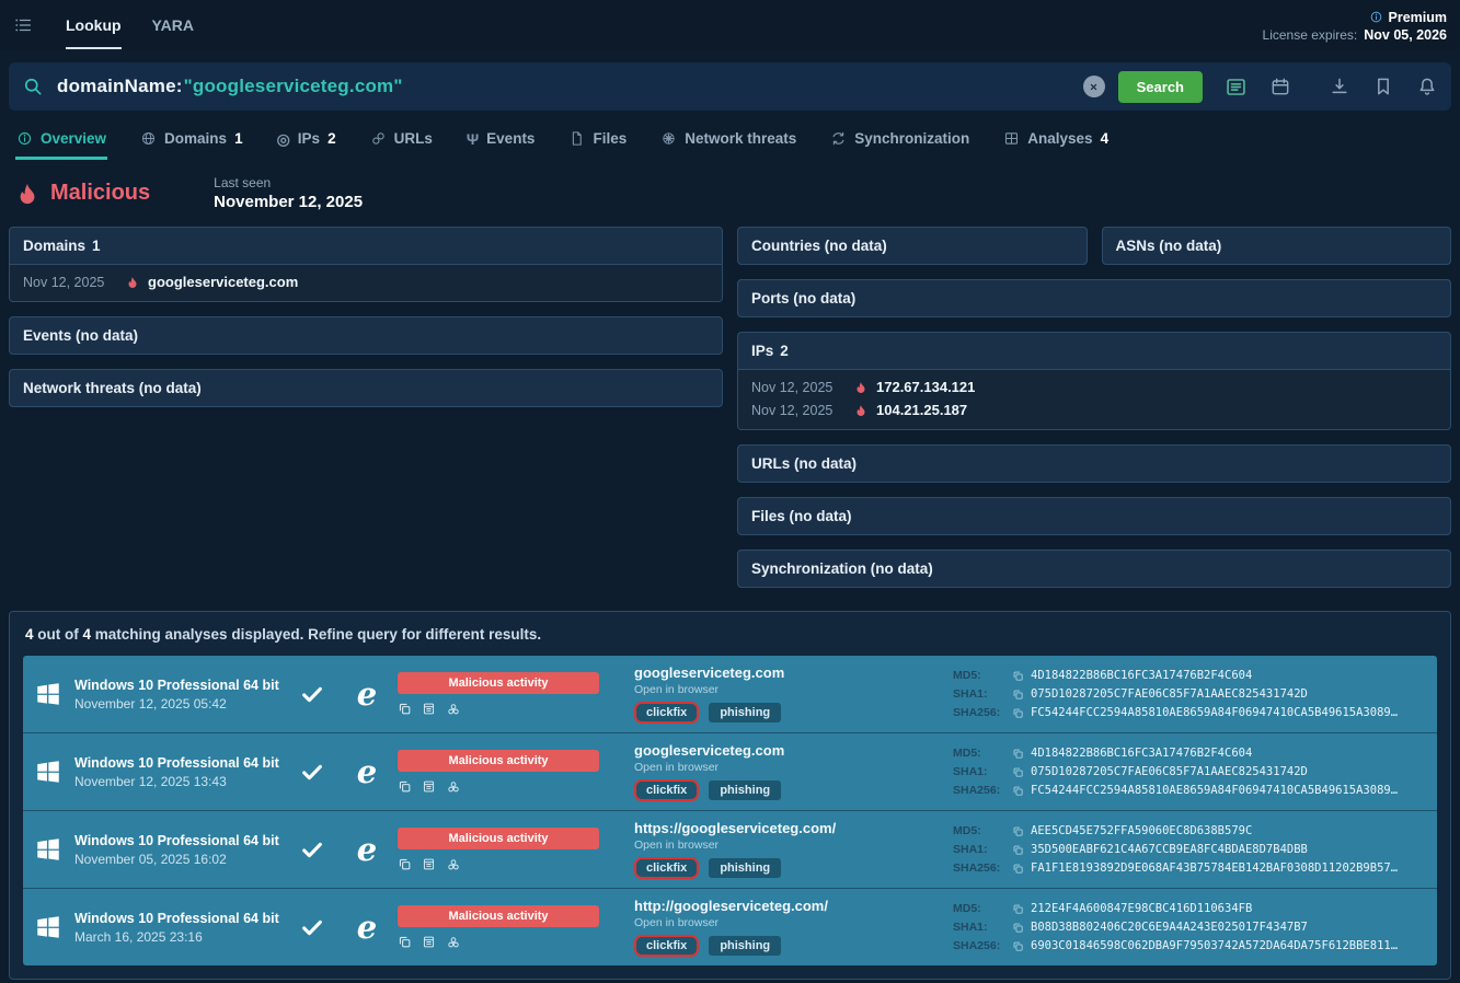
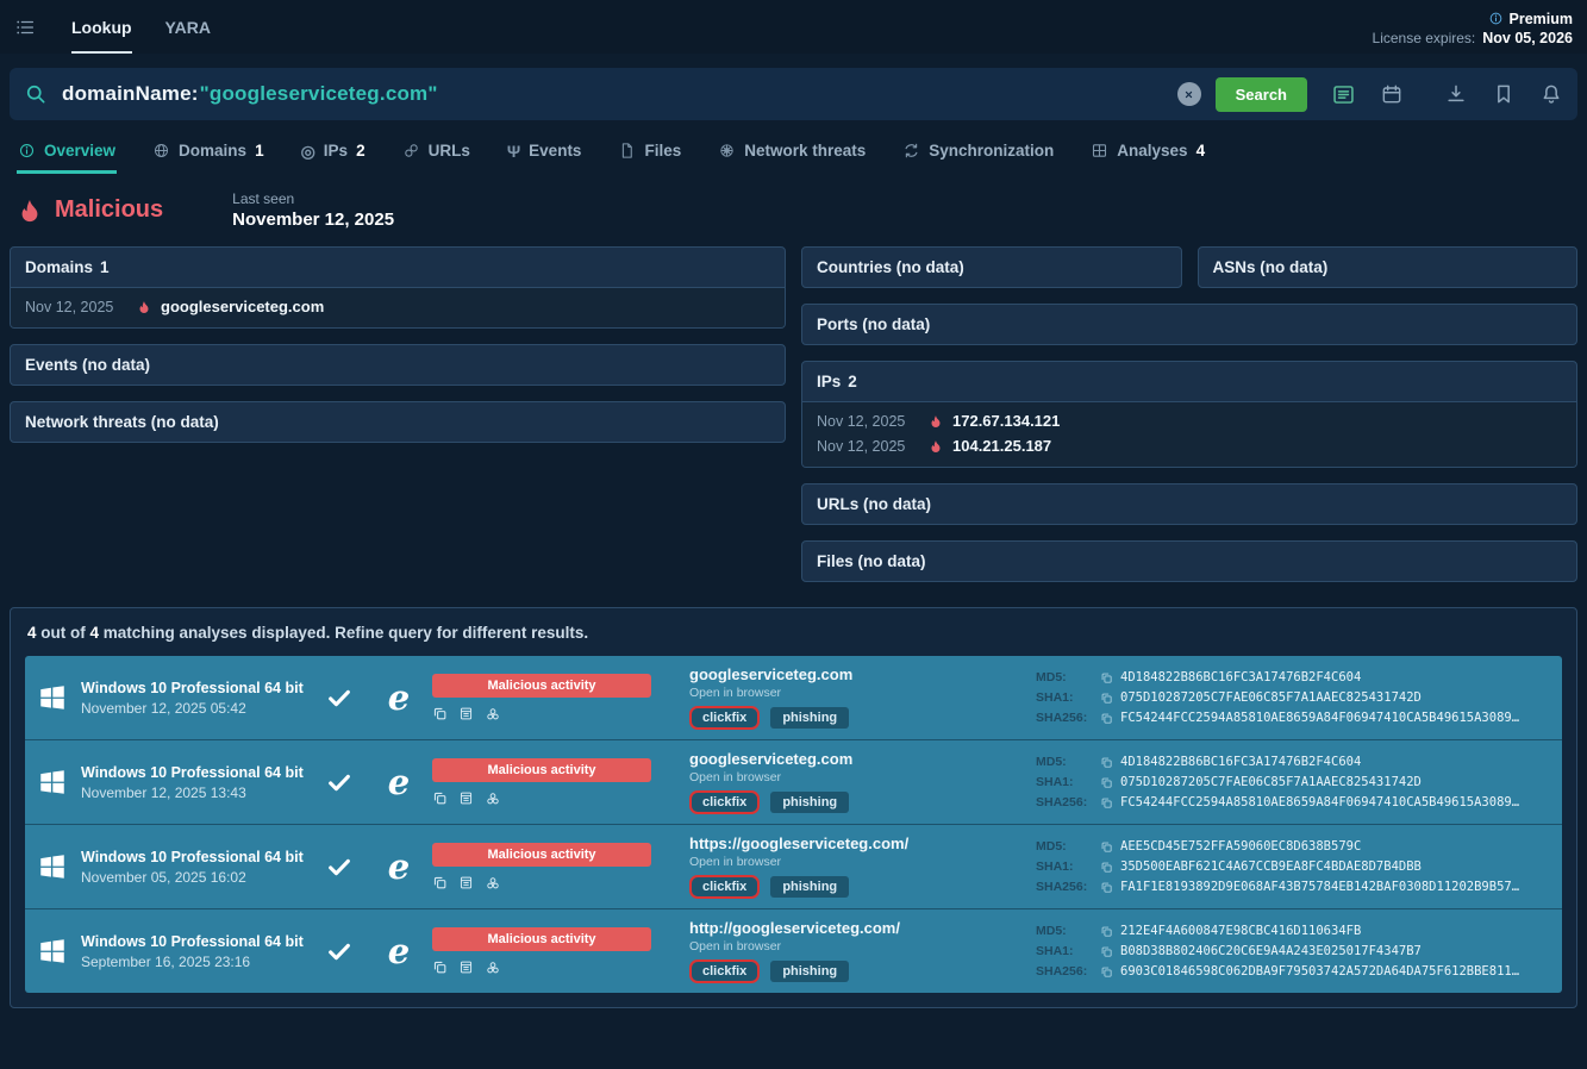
  Lookup
  YARA
  Premium
  License expires:
  Nov 05, 2026
  domainName:
  "googleserviceteg.com"
  Search
  Overview
  Domains
  1
  ◎
  IPs
  2
  URLs
  Ψ
  Events
  Files
  Network threats
  Synchronization
  Analyses
  4
  Malicious
  Last seen
  November 12, 2025
  Domains
  1
  Nov 12, 2025
  googleserviceteg.com
  Events (no data)
  Network threats (no data)
  Countries (no data)
  ASNs (no data)
  Ports (no data)
  IPs
  2
  Nov 12, 2025
  172.67.134.121
  Nov 12, 2025
  104.21.25.187
  URLs (no data)
  Files (no data)
- Synchronization (no data)
  4 out of 4 matching analyses displayed. Refine query for different results.
  Windows 10 Professional 64 bit
  November 12, 2025 05:42
  e
  Malicious activity
  googleserviceteg.com
  Open in browser
  clickfix
  phishing
  MD5:
  4D184822B86BC16FC3A17476B2F4C604
  SHA1:
  075D10287205C7FAE06C85F7A1AAEC825431742D
  SHA256:
  FC54244FCC2594A85810AE8659A84F06947410CA5B49615A3089…
  Windows 10 Professional 64 bit
  November 12, 2025 13:43
  e
  Malicious activity
  googleserviceteg.com
  Open in browser
  clickfix
  phishing
  MD5:
  4D184822B86BC16FC3A17476B2F4C604
  SHA1:
  075D10287205C7FAE06C85F7A1AAEC825431742D
  SHA256:
  FC54244FCC2594A85810AE8659A84F06947410CA5B49615A3089…
  Windows 10 Professional 64 bit
  November 05, 2025 16:02
  e
  Malicious activity
  https://googleserviceteg.com/
  Open in browser
  clickfix
  phishing
  MD5:
  AEE5CD45E752FFA59060EC8D638B579C
  SHA1:
  35D500EABF621C4A67CCB9EA8FC4BDAE8D7B4DBB
  SHA256:
  FA1F1E8193892D9E068AF43B75784EB142BAF0308D11202B9B57…
  Windows 10 Professional 64 bit
- March 16, 2025 23:16
+ September 16, 2025 23:16
  e
  Malicious activity
  http://googleserviceteg.com/
  Open in browser
  clickfix
  phishing
  MD5:
  212E4F4A600847E98CBC416D110634FB
  SHA1:
  B08D38B802406C20C6E9A4A243E025017F4347B7
  SHA256:
  6903C01846598C062DBA9F79503742A572DA64DA75F612BBE811…
